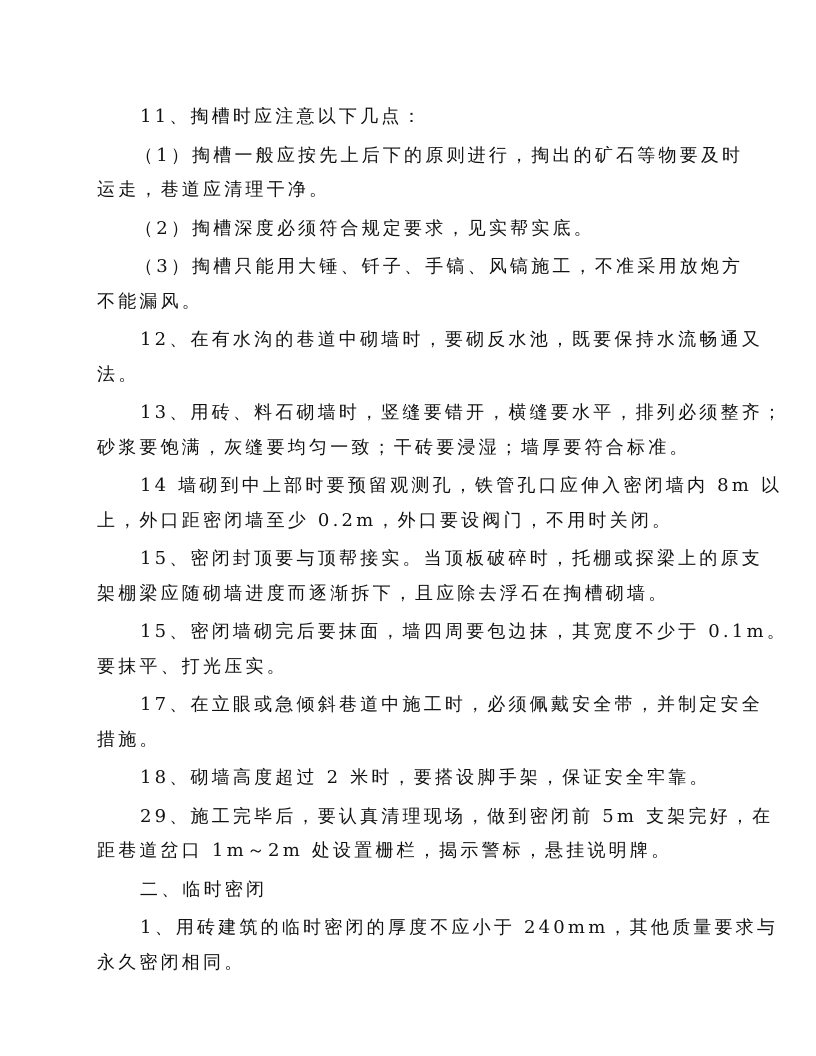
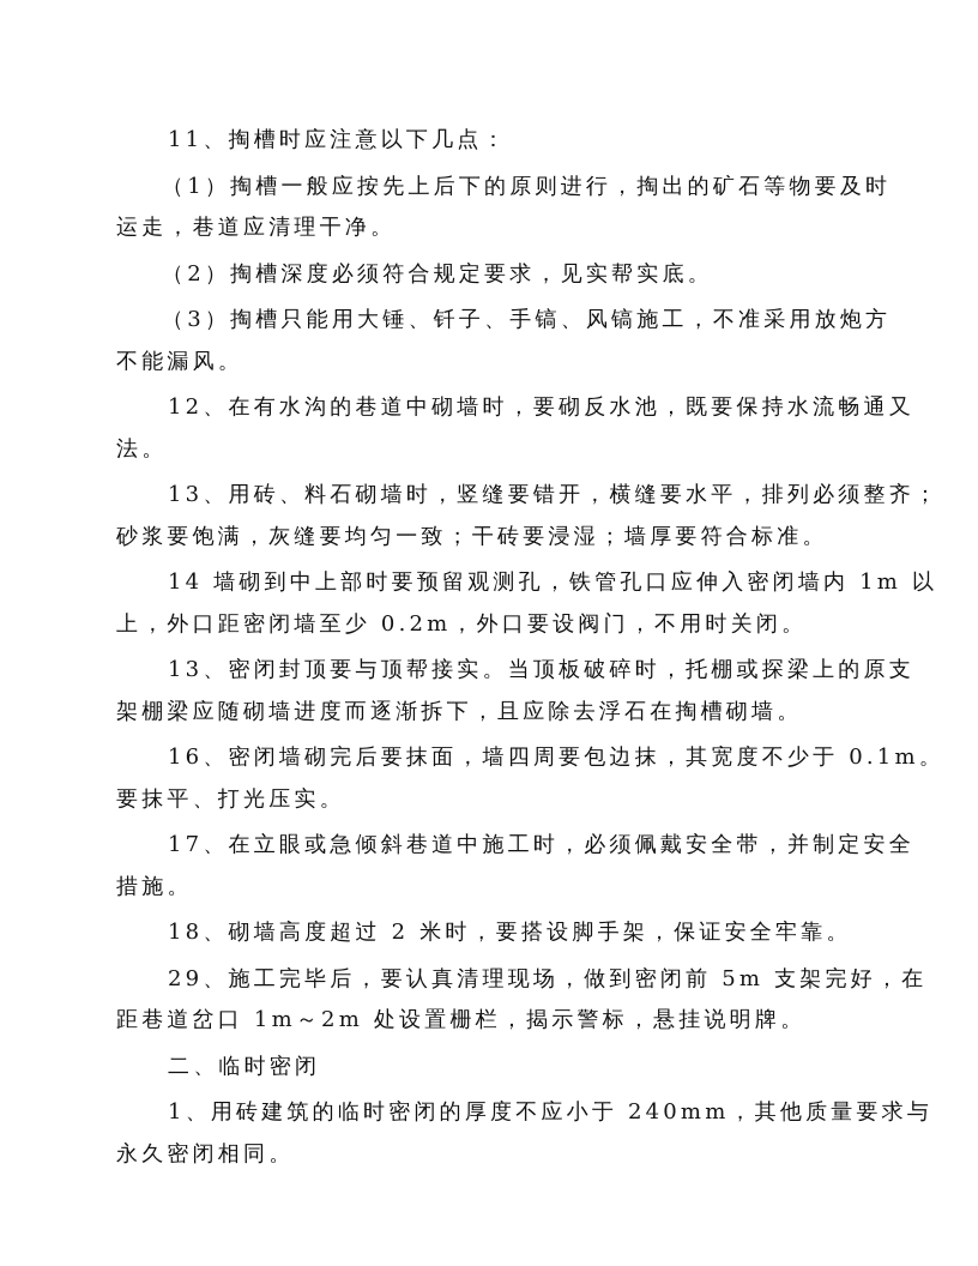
  11、掏槽时应注意以下几点：
  （1）掏槽一般应按先上后下的原则进行，掏出的矿石等物要及时
  运走，巷道应清理干净。
  （2）掏槽深度必须符合规定要求，见实帮实底。
  （3）掏槽只能用大锤、钎子、手镐、风镐施工，不准采用放炮方
  不能漏风。
  12、在有水沟的巷道中砌墙时，要砌反水池，既要保持水流畅通又
  法。
  13、用砖、料石砌墙时，竖缝要错开，横缝要水平，排列必须整齐；
  砂浆要饱满，灰缝要均匀一致；干砖要浸湿；墙厚要符合标准。
- 14 墙砌到中上部时要预留观测孔，铁管孔口应伸入密闭墙内 8m 以
+ 14 墙砌到中上部时要预留观测孔，铁管孔口应伸入密闭墙内 1m 以
  上，外口距密闭墙至少 0.2m，外口要设阀门，不用时关闭。
- 15、密闭封顶要与顶帮接实。当顶板破碎时，托棚或探梁上的原支
+ 13、密闭封顶要与顶帮接实。当顶板破碎时，托棚或探梁上的原支
  架棚梁应随砌墙进度而逐渐拆下，且应除去浮石在掏槽砌墙。
- 15、密闭墙砌完后要抹面，墙四周要包边抹，其宽度不少于 0.1m。
+ 16、密闭墙砌完后要抹面，墙四周要包边抹，其宽度不少于 0.1m。
  要抹平、打光压实。
  17、在立眼或急倾斜巷道中施工时，必须佩戴安全带，并制定安全
  措施。
  18、砌墙高度超过 2 米时，要搭设脚手架，保证安全牢靠。
  29、施工完毕后，要认真清理现场，做到密闭前 5m 支架完好，在
  距巷道岔口 1m～2m 处设置栅栏，揭示警标，悬挂说明牌。
  二、临时密闭
  1、用砖建筑的临时密闭的厚度不应小于 240mm，其他质量要求与
  永久密闭相同。
